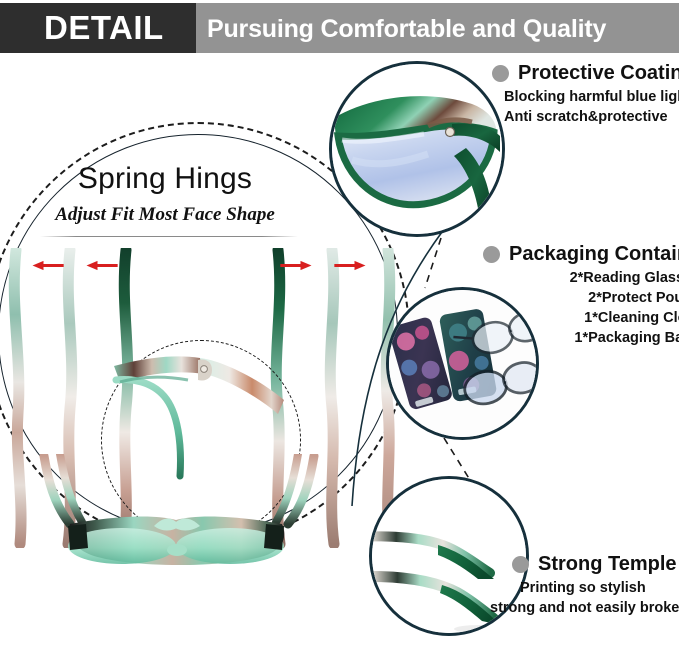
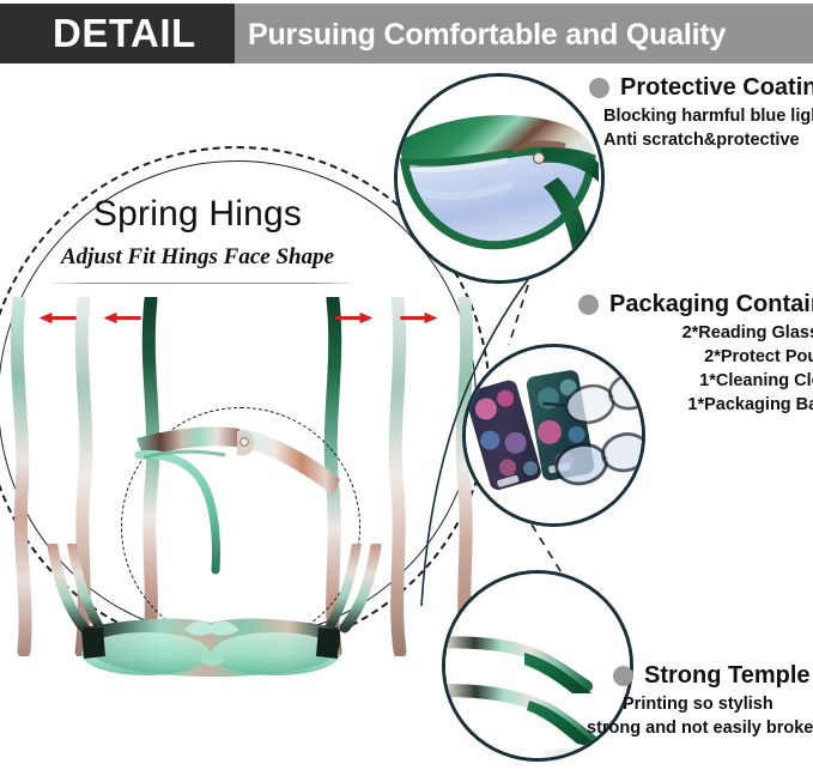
  DETAIL
  Pursuing Comfortable and Quality
  Spring Hings
- Adjust Fit Most Face Shape
+ Adjust Fit Hings Face Shape
  Protective Coatin
  Blocking harmful blue lig
  Anti scratch&protective
  Packaging Contai
  2*Reading Glas
  2*Protect Po
  1*Cleaning Cl
  1*Packaging B
  Strong Temple
  Printing so stylish
  strong and not easily broke
